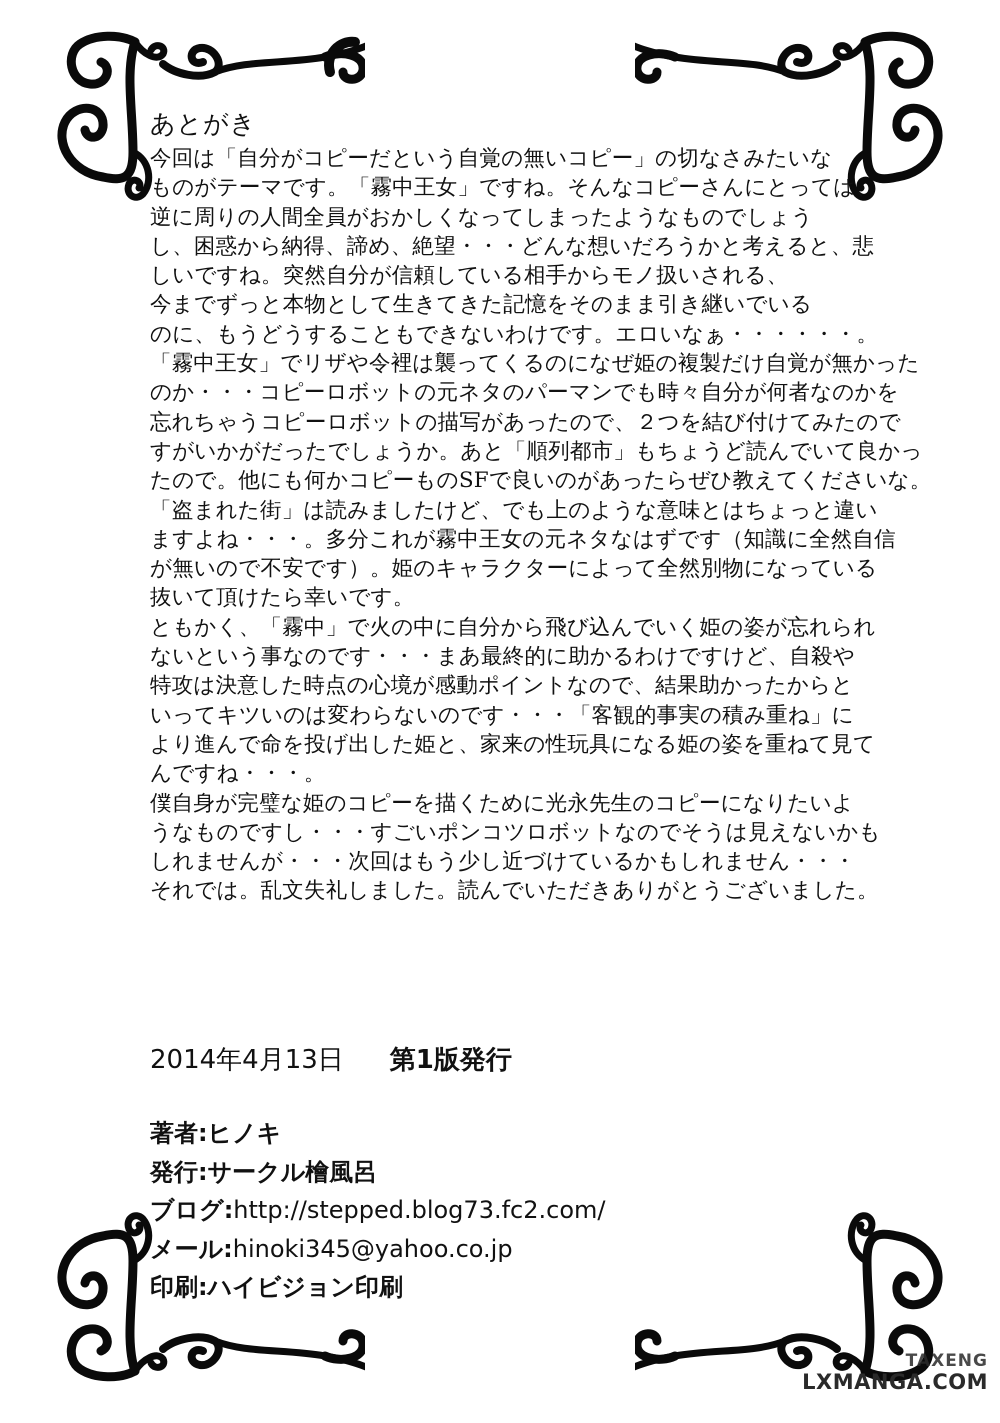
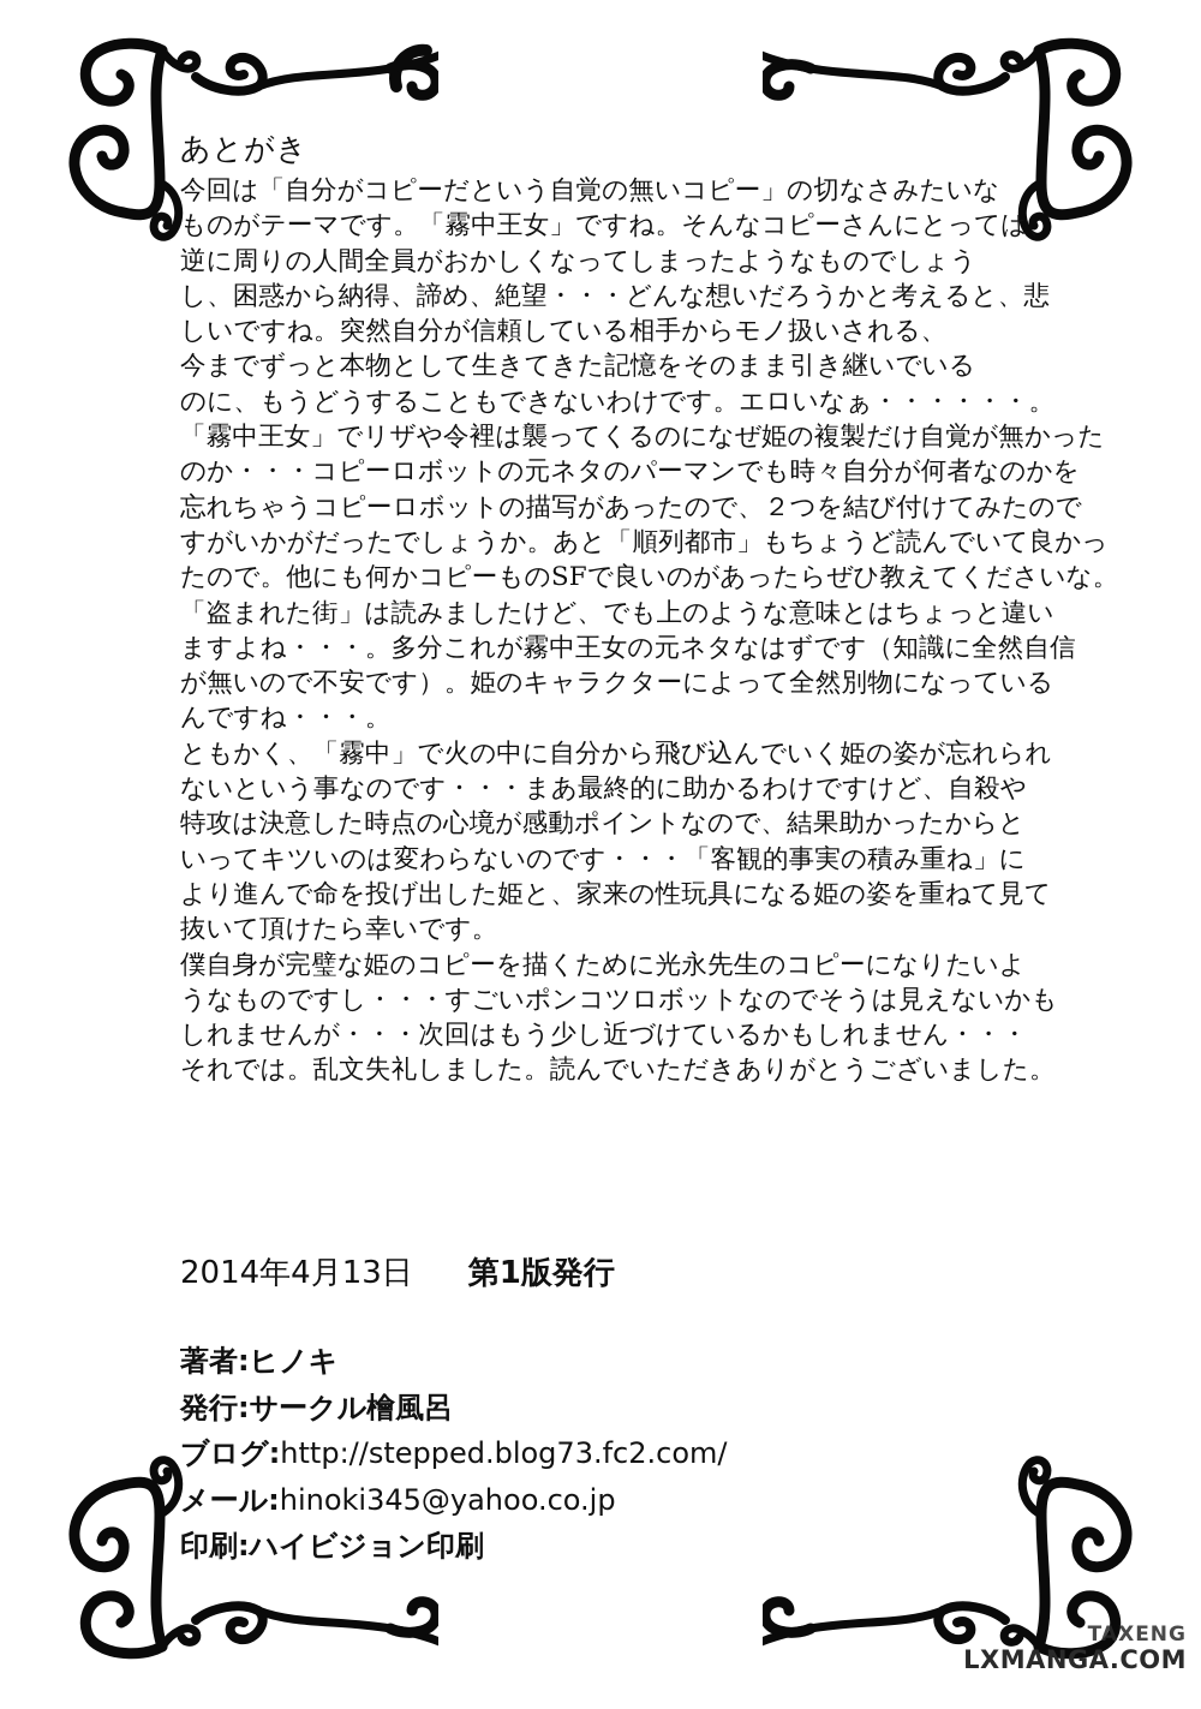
  あとがき
  今回は「自分がコピーだという自覚の無いコピー」の切なさみたいな
  ものがテーマです。「霧中王女」ですね。そんなコピーさんにとっては、
  逆に周りの人間全員がおかしくなってしまったようなものでしょう
  し、困惑から納得、諦め、絶望・・・どんな想いだろうかと考えると、悲
  しいですね。突然自分が信頼している相手からモノ扱いされる、
  今までずっと本物として生きてきた記憶をそのまま引き継いでいる
  のに、もうどうすることもできないわけです。エロいなぁ・・・・・・。
  「霧中王女」でリザや令裡は襲ってくるのになぜ姫の複製だけ自覚が無かった
  のか・・・コピーロボットの元ネタのパーマンでも時々自分が何者なのかを
  忘れちゃうコピーロボットの描写があったので、２つを結び付けてみたので
  すがいかがだったでしょうか。あと「順列都市」もちょうど読んでいて良かっ
  たので。他にも何かコピーものSFで良いのがあったらぜひ教えてくださいな。
  「盗まれた街」は読みましたけど、でも上のような意味とはちょっと違い
  ますよね・・・。多分これが霧中王女の元ネタなはずです（知識に全然自信
  が無いので不安です）。姫のキャラクターによって全然別物になっている
- 抜いて頂けたら幸いです。
+ んですね・・・。
  ともかく、「霧中」で火の中に自分から飛び込んでいく姫の姿が忘れられ
  ないという事なのです・・・まあ最終的に助かるわけですけど、自殺や
  特攻は決意した時点の心境が感動ポイントなので、結果助かったからと
  いってキツいのは変わらないのです・・・「客観的事実の積み重ね」に
  より進んで命を投げ出した姫と、家来の性玩具になる姫の姿を重ねて見て
- んですね・・・。
+ 抜いて頂けたら幸いです。
  僕自身が完璧な姫のコピーを描くために光永先生のコピーになりたいよ
  うなものですし・・・すごいポンコツロボットなのでそうは見えないかも
  しれませんが・・・次回はもう少し近づけているかもしれません・・・
  それでは。乱文失礼しました。読んでいただきありがとうございました。
  2014年4月13日 第1版発行
  著者:ヒノキ
  発行:サークル檜風呂
  ブログ:http://stepped.blog73.fc2.com/
  メール:hinoki345@yahoo.co.jp
  印刷:ハイビジョン印刷
  TAXENG
  LXMANGA.COM
